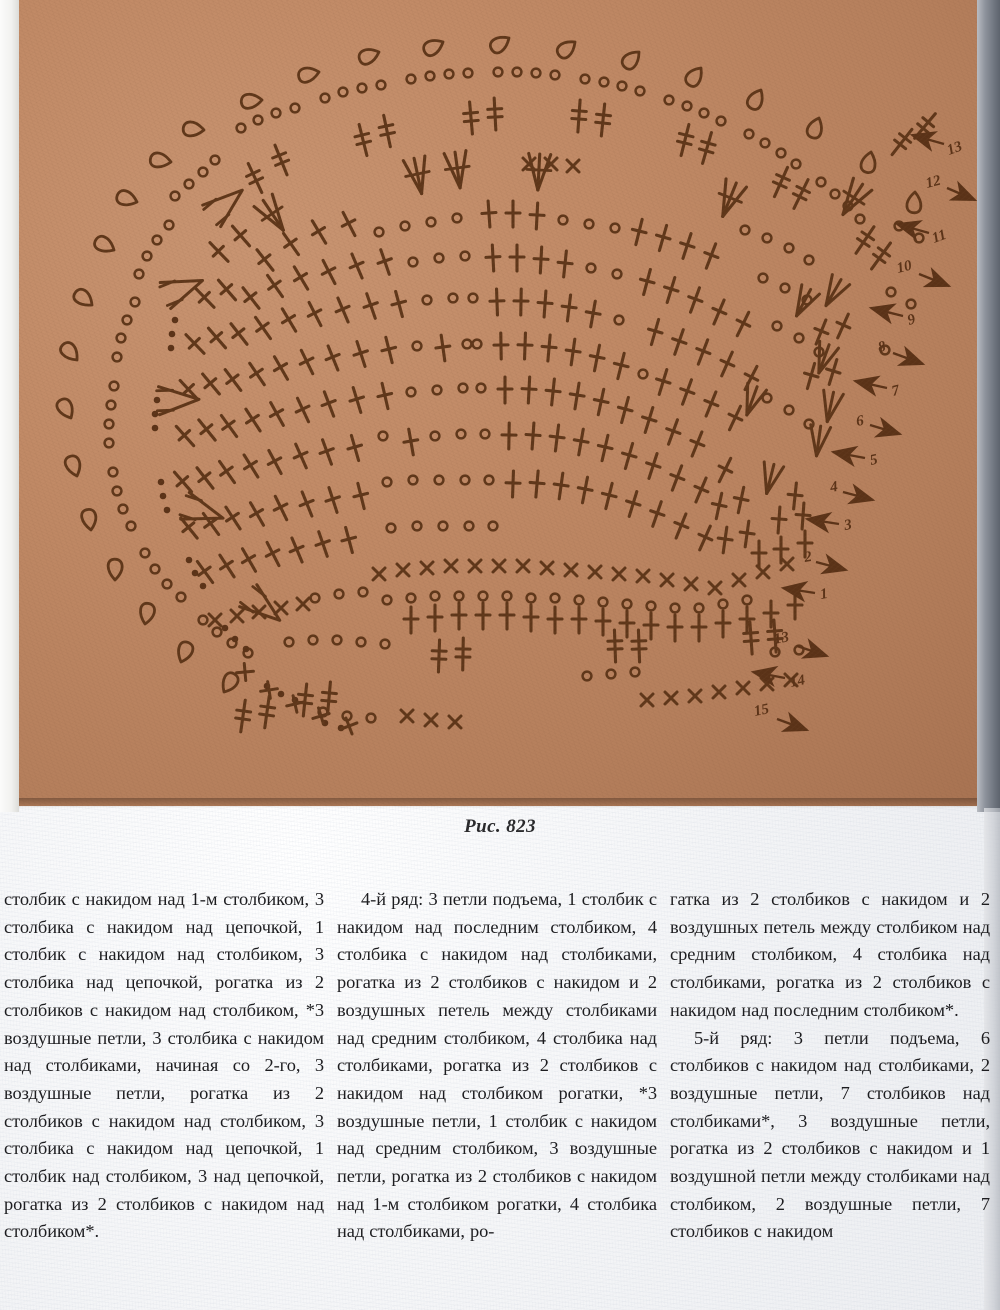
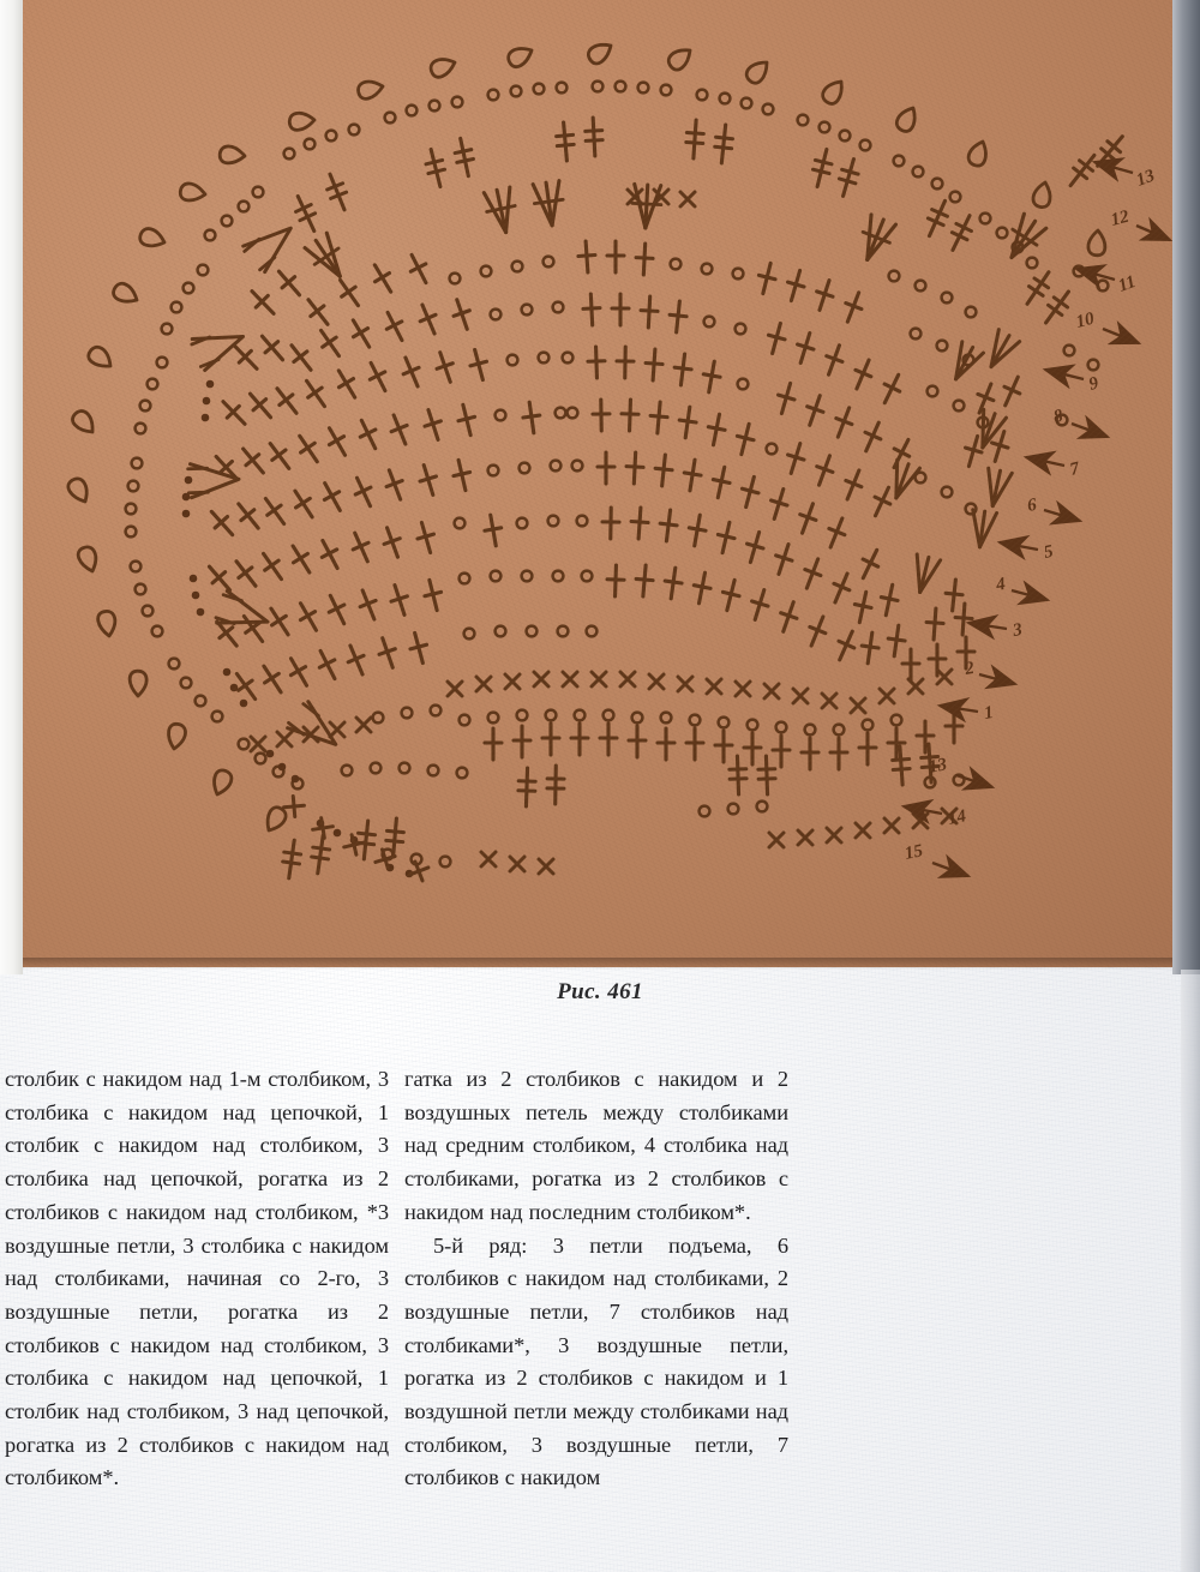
- Рис. 823
+ Рис. 461
  столбик с накидом над 1-м столбиком, 3 столбика с накидом над цепочкой, 1 столбик с накидом над столбиком, 3 столбика над цепочкой, рогатка из 2 столбиков с накидом над столбиком, *3 воздушные петли, 3 столбика с накидом над столбиками, начиная со 2-го, 3 воздушные петли, рогатка из 2 столбиков с накидом над столбиком, 3 столбика с накидом над цепочкой, 1 столбик над столбиком, 3 над цепочкой, рогатка из 2 столбиков с накидом над столбиком*.
- 4-й ряд: 3 петли подъема, 1 столбик с накидом над последним столбиком, 4 столбика с накидом над столбиками, рогатка из 2 столбиков с накидом и 2 воздушных петель между столбиками над средним столбиком, 4 столбика над столбиками, рогатка из 2 столбиков с накидом над столбиком рогатки, *3 воздушные петли, 1 столбик с накидом над средним столбиком, 3 воздушные петли, рогатка из 2 столбиков с накидом над 1-м столбиком рогатки, 4 столбика над столбиками, ро-
- гатка из 2 столбиков с накидом и 2 воздушных петель между столбиком над средним столбиком, 4 столбика над столбиками, рогатка из 2 столбиков с накидом над последним столбиком*.
+ гатка из 2 столбиков с накидом и 2 воздушных петель между столбиками над средним столбиком, 4 столбика над столбиками, рогатка из 2 столбиков с накидом над последним столбиком*.
- 5-й ряд: 3 петли подъема, 6 столбиков с накидом над столбиками, 2 воздушные петли, 7 столбиков над столбиками*, 3 воздушные петли, рогатка из 2 столбиков с накидом и 1 воздушной петли между столбиками над столбиком, 2 воздушные петли, 7 столбиков с накидом
+ 5-й ряд: 3 петли подъема, 6 столбиков с накидом над столбиками, 2 воздушные петли, 7 столбиков над столбиками*, 3 воздушные петли, рогатка из 2 столбиков с накидом и 1 воздушной петли между столбиками над столбиком, 3 воздушные петли, 7 столбиков с накидом
